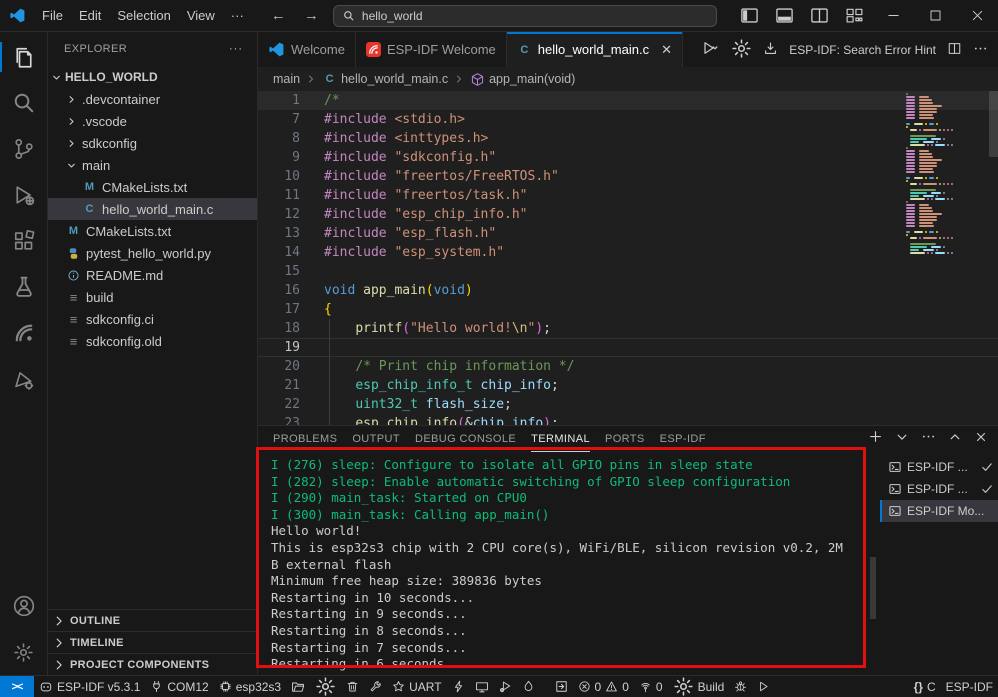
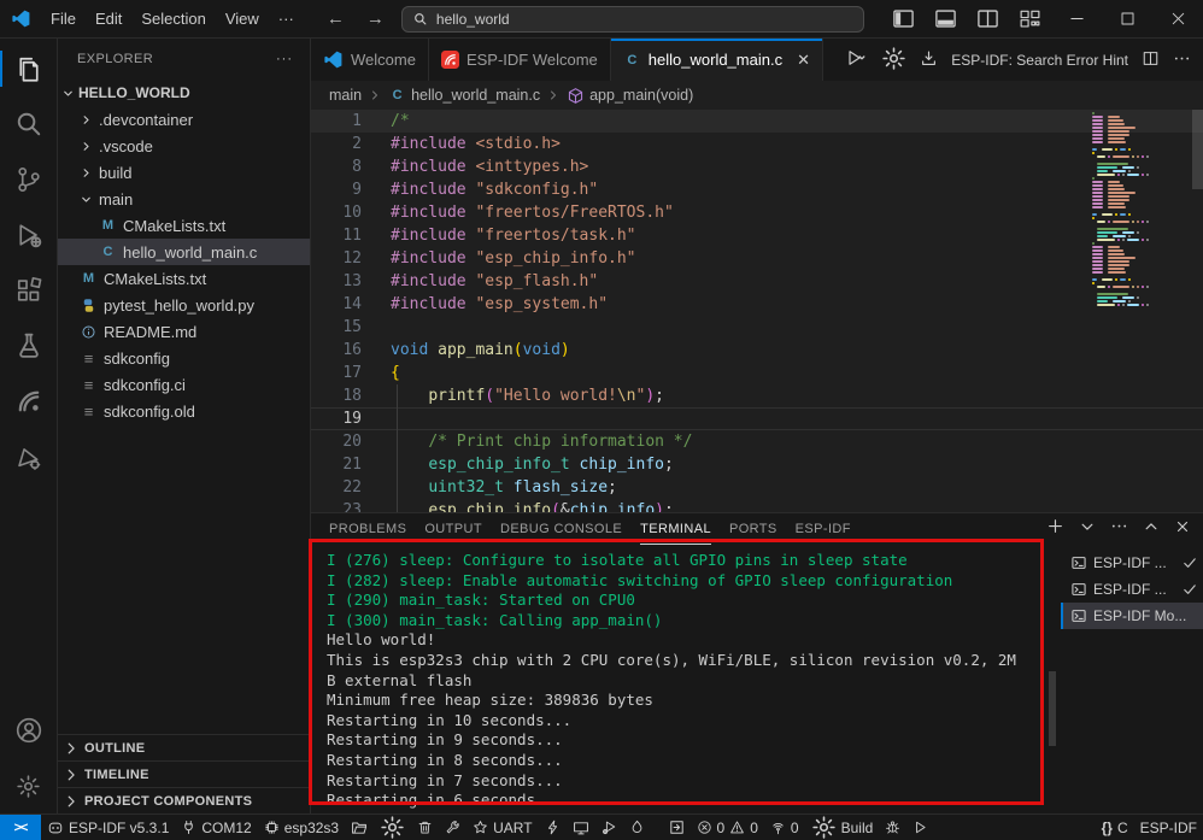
  File
  Edit
  Selection
  View
  ···
  ←
  →
  hello_world
  EXPLORER
  ···
  HELLO_WORLD
  .devcontainer
  .vscode
- sdkconfig
+ build
  main
  M
  CMakeLists.txt
  C
  hello_world_main.c
  M
  CMakeLists.txt
  pytest_hello_world.py
  README.md
  ≡
- build
+ sdkconfig
  ≡
  sdkconfig.ci
  ≡
  sdkconfig.old
  OUTLINE
  TIMELINE
  PROJECT COMPONENTS
  Welcome
  ESP-IDF Welcome
  C
  hello_world_main.c
  ✕
  ESP-IDF: Search Error Hint
  main
  C
  hello_world_main.c
  app_main(void)
  1
  /*
- 7
+ 2
  #include <stdio.h>
  8
  #include <inttypes.h>
  9
  #include "sdkconfig.h"
  10
  #include "freertos/FreeRTOS.h"
  11
  #include "freertos/task.h"
  12
  #include "esp_chip_info.h"
  13
  #include "esp_flash.h"
  14
  #include "esp_system.h"
  15
  16
  void app_main(void)
  17
  {
  18
  printf("Hello world!\n");
  19
  20
  /* Print chip information */
  21
  esp_chip_info_t chip_info;
  22
  uint32_t flash_size;
  23
  esp_chip_info(&chip_info);
  PROBLEMS
  OUTPUT
  DEBUG CONSOLE
  TERMINAL
  PORTS
  ESP-IDF
  I (276) sleep: Configure to isolate all GPIO pins in sleep state
  I (282) sleep: Enable automatic switching of GPIO sleep configuration
  I (290) main_task: Started on CPU0
  I (300) main_task: Calling app_main()
  Hello world!
  This is esp32s3 chip with 2 CPU core(s), WiFi/BLE, silicon revision v0.2, 2M
  B external flash
  Minimum free heap size: 389836 bytes
  Restarting in 10 seconds...
  Restarting in 9 seconds...
  Restarting in 8 seconds...
  Restarting in 7 seconds...
  Restarting in 6 seconds...
  ESP-IDF ...
  ESP-IDF ...
  ESP-IDF Mo...
  ><
  ESP-IDF v5.3.1
  COM12
  esp32s3
  UART
  0
  0
  0
  Build
  {}
  C
  ESP-IDF
